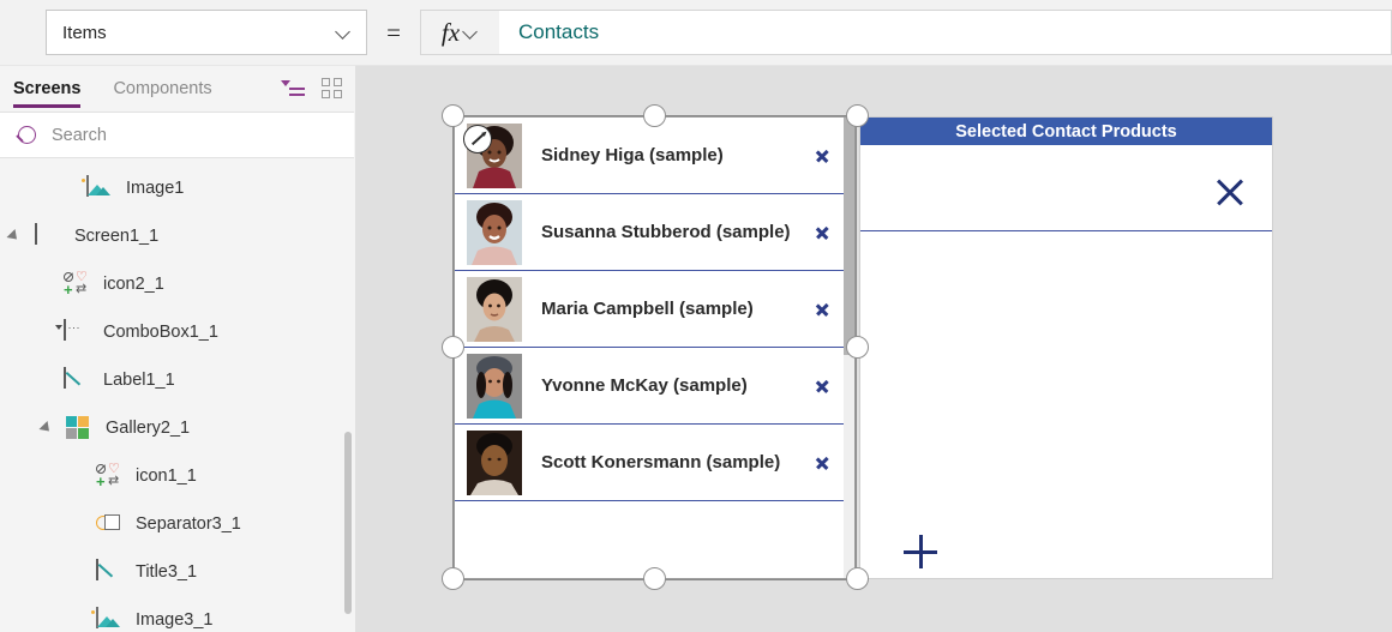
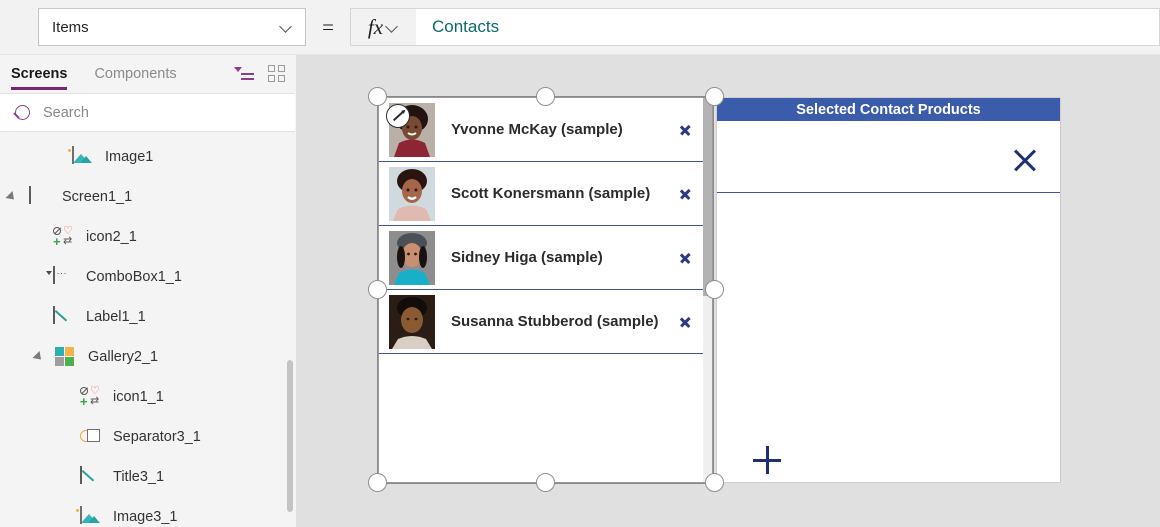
  Items
  =
  fx
  Contacts
  Screens
  Components
  Search
  Image1
  Screen1_1
  ♡
  +
  ⇄
  icon2_1
  ···
  ComboBox1_1
  Label1_1
  Gallery2_1
  ♡
  +
  ⇄
  icon1_1
  Separator3_1
  Title3_1
  Image3_1
- Sidney Higa (sample)
+ Yvonne McKay (sample)
- Susanna Stubberod (sample)
+ Scott Konersmann (sample)
- Maria Campbell (sample)
- Yvonne McKay (sample)
+ Sidney Higa (sample)
- Scott Konersmann (sample)
+ Susanna Stubberod (sample)
  Selected Contact Products
